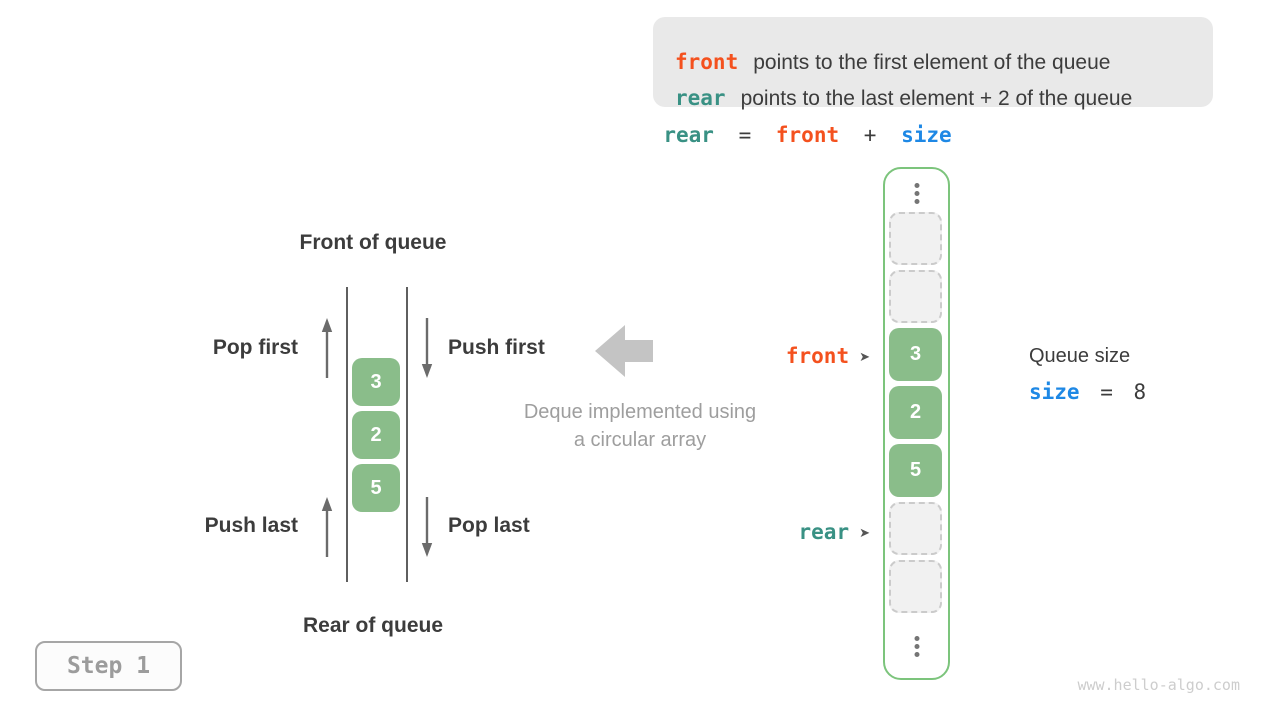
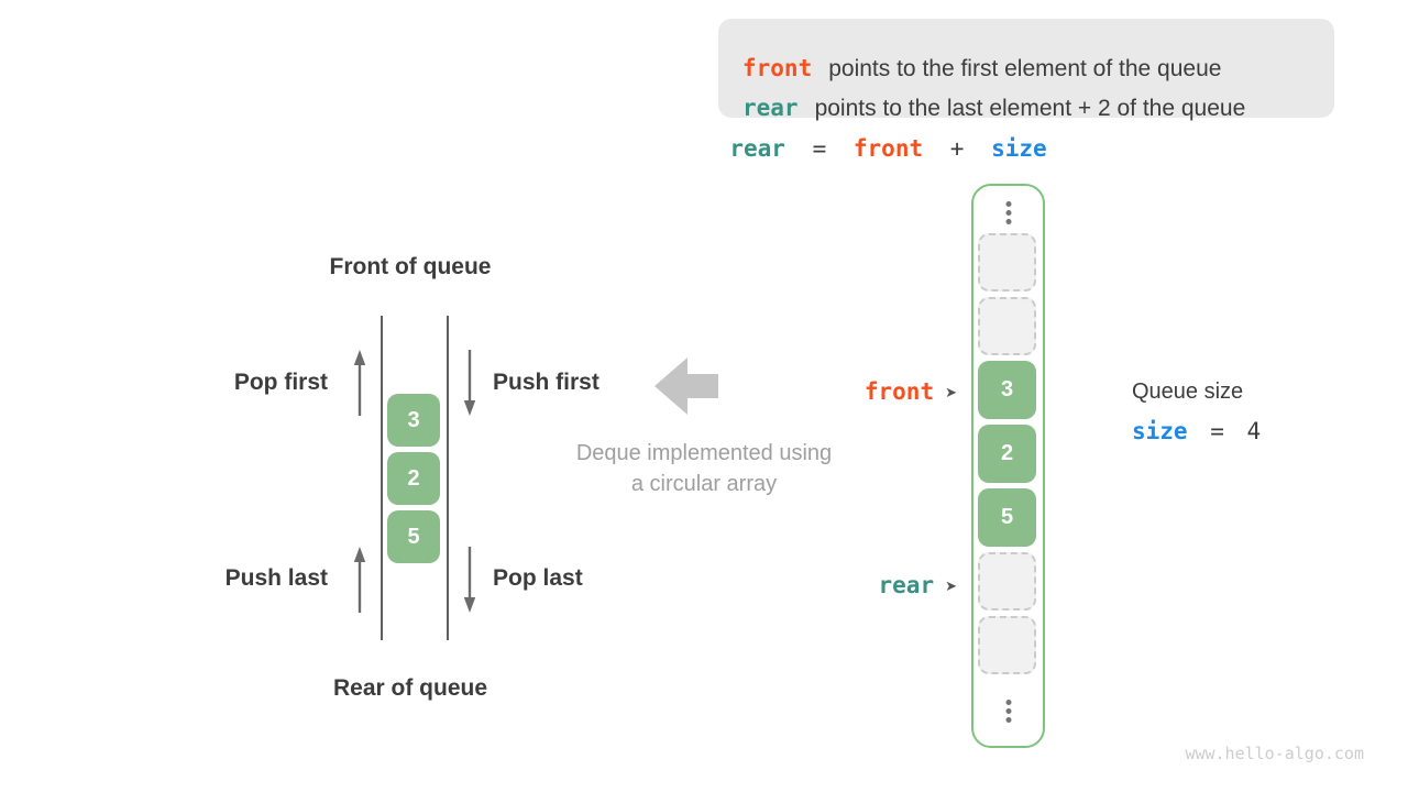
  front points to the first element of the queue
  rear points to the last element + 2 of the queue
  rear = front + size
  Front of queue
  Rear of queue
  3
  2
  5
  Pop first
  Push first
  Push last
  Pop last
  Deque implemented using
  a circular array
  3
  2
  5
  front ➤
  rear ➤
  Queue size
- size = 8
+ size = 4
- Step 1
  www.hello-algo.com
